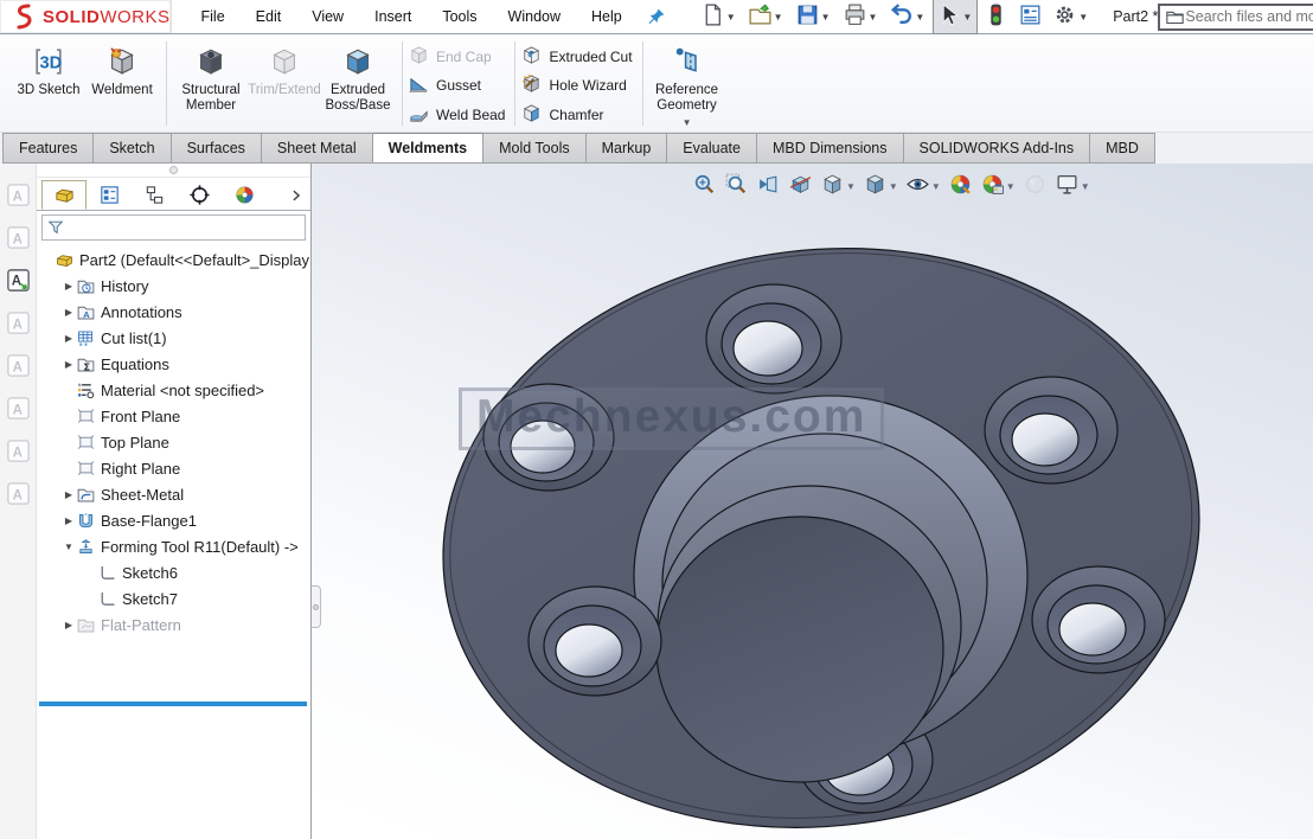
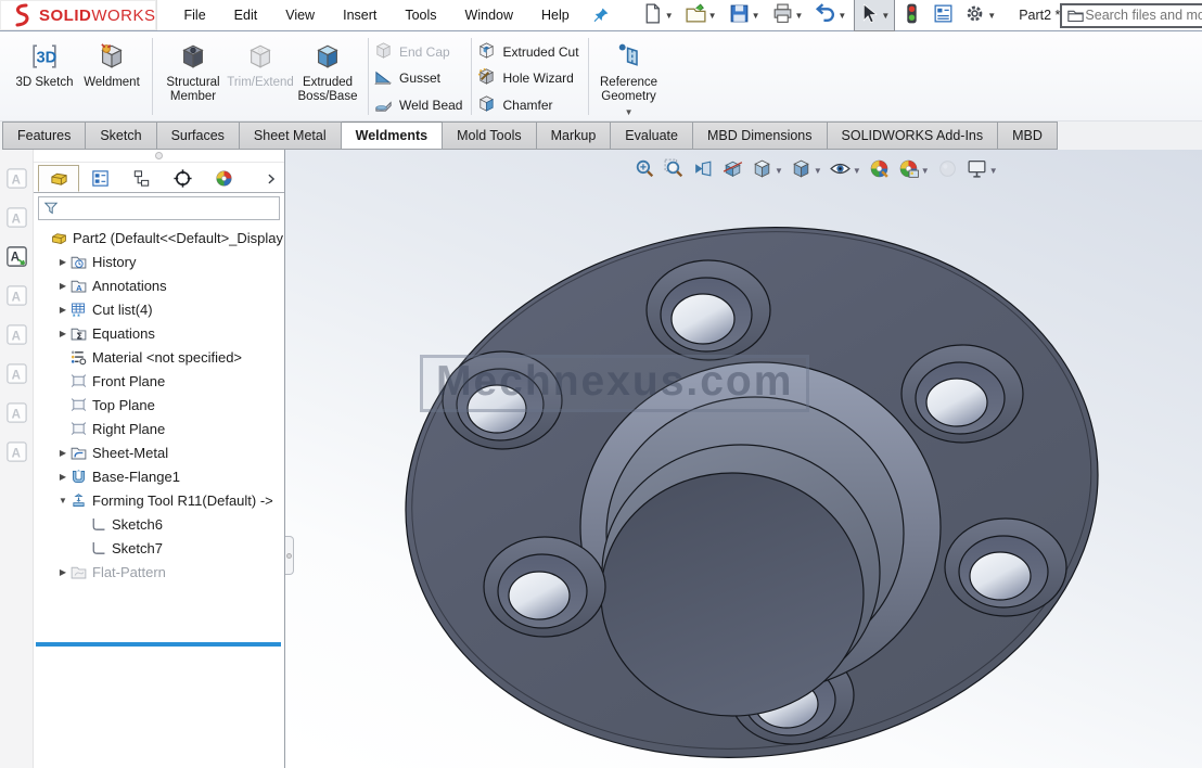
  SOLIDWORKS
  File
  Edit
  View
  Insert
  Tools
  Window
  Help
  ▼
  ▼
  ▼
  ▼
  ▼
  ▼
  ▼
  Part2 *
  Search files and mo
  3D
  3D Sketch
  Weldment
  Structural Member
  Trim/Extend
  Extruded Boss/Base
  End Cap
  Gusset
  Weld Bead
  Extruded Cut
  Hole Wizard
  Chamfer
  Reference Geometry
  ▼
  Features
  Sketch
  Surfaces
  Sheet Metal
  Weldments
  Mold Tools
  Markup
  Evaluate
  MBD Dimensions
  SOLIDWORKS Add-Ins
  MBD
  A
  A
  A
  A
  A
  A
  A
  A
  Part2 (Default<<Default>_Display
  ▶
  History
  ▶
  A
  Annotations
  ▶
- Cut list(1)
+ Cut list(4)
  ▶
  Σ
  Equations
  Material <not specified>
  Front Plane
  Top Plane
  Right Plane
  ▶
  Sheet-Metal
  ▶
  Base-Flange1
  ▼
  Forming Tool R11(Default) ->
  Sketch6
  Sketch7
  ▶
  Flat-Pattern
  ▼
  ▼
  ▼
  ▼
  ▼
  Mechnexus.com
